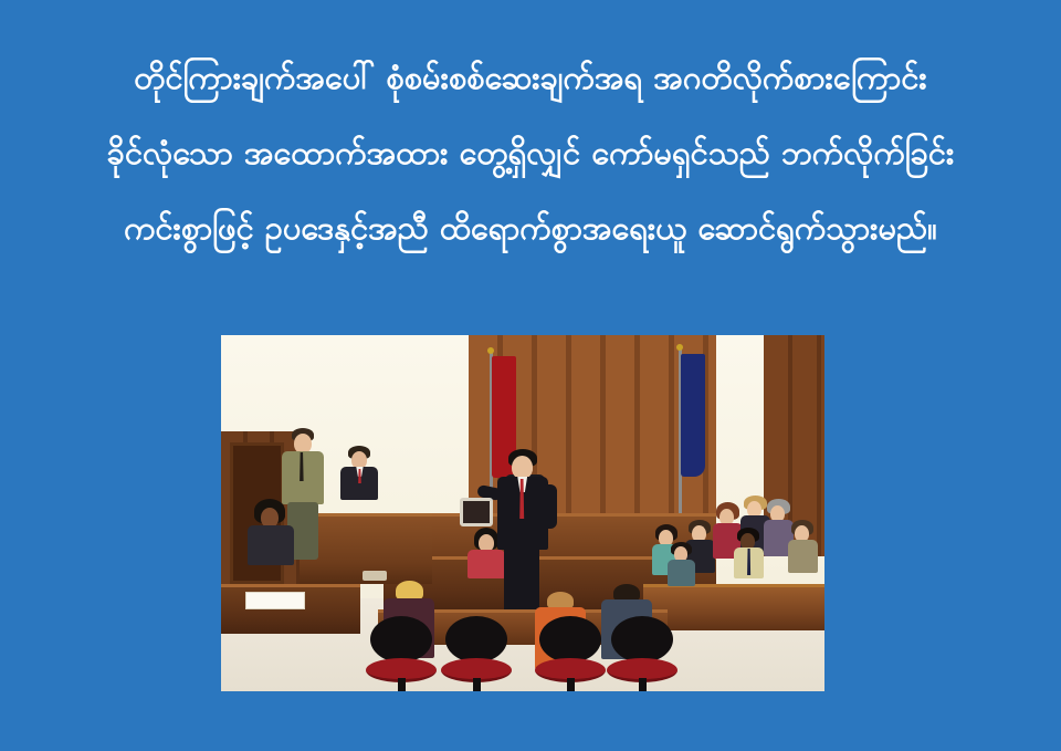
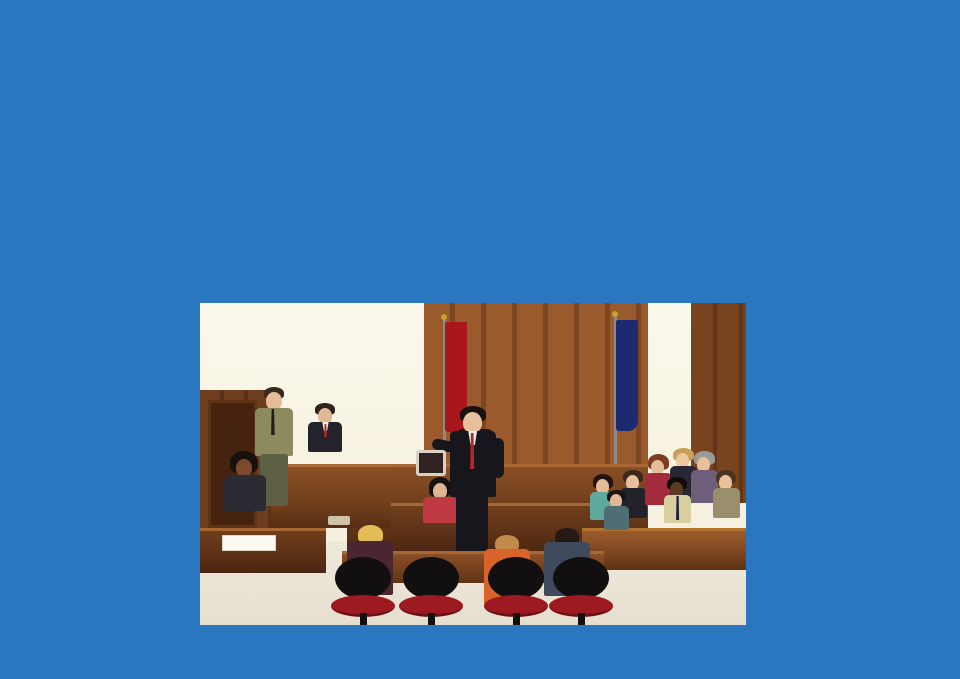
- တိုင်ကြားချက်အပေါ် စုံစမ်းစစ်ဆေးချက်အရ အဂတိလိုက်စားကြောင်း
- ခိုင်လုံသော အထောက်အထား တွေ့ရှိလျှင် ကော်မရှင်သည် ဘက်လိုက်ခြင်း
- ကင်းစွာဖြင့် ဥပဒေနှင့်အညီ ထိရောက်စွာအရေးယူ ဆောင်ရွက်သွားမည်။
